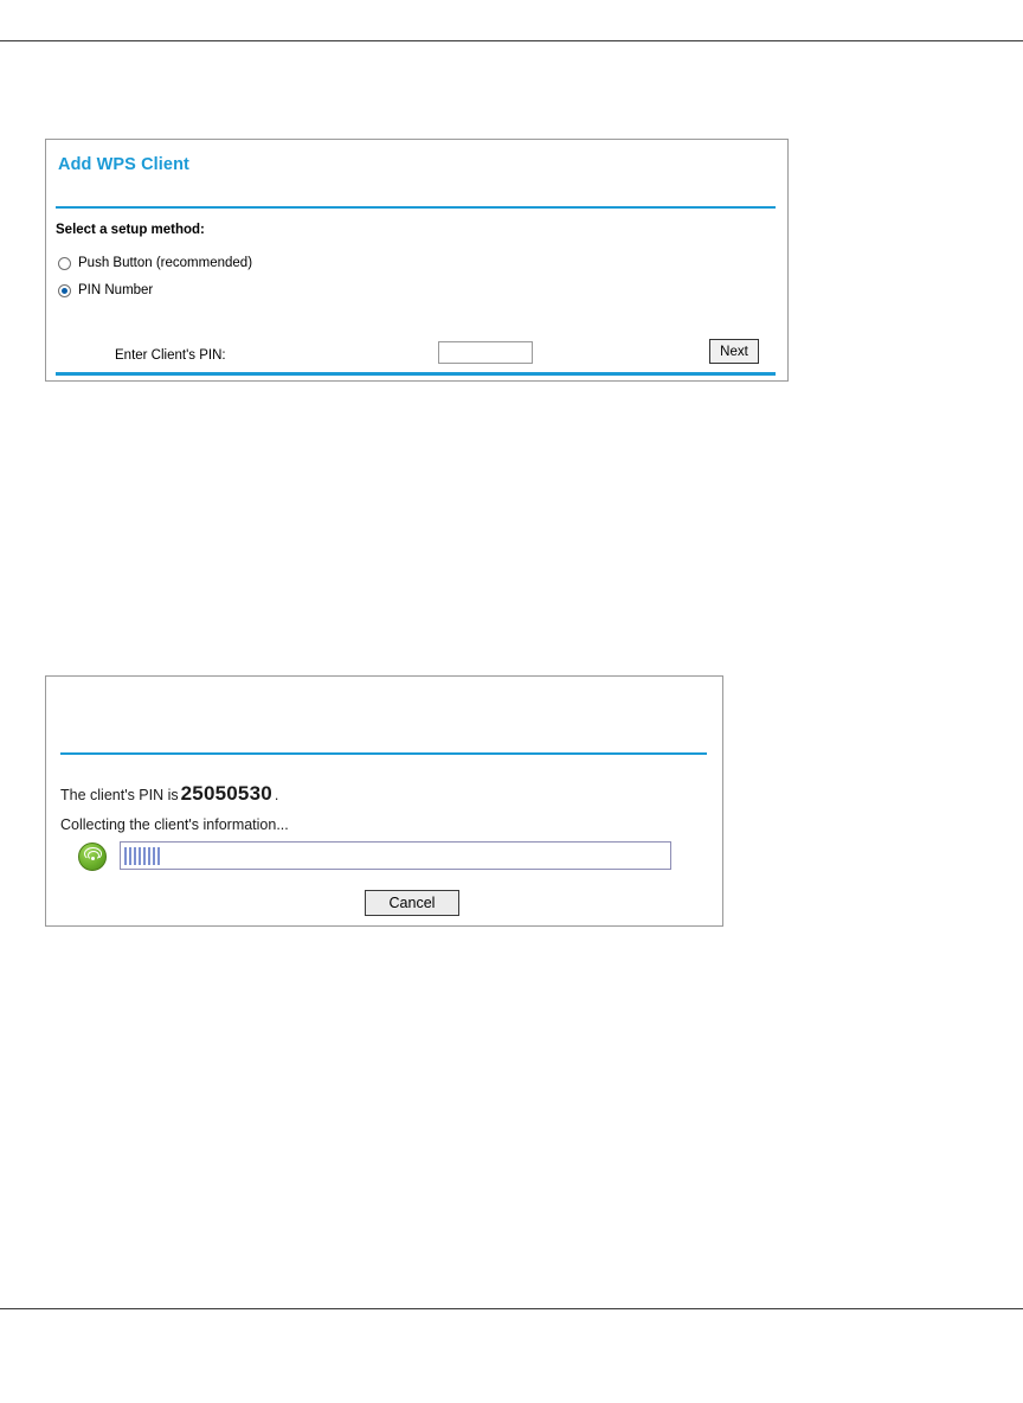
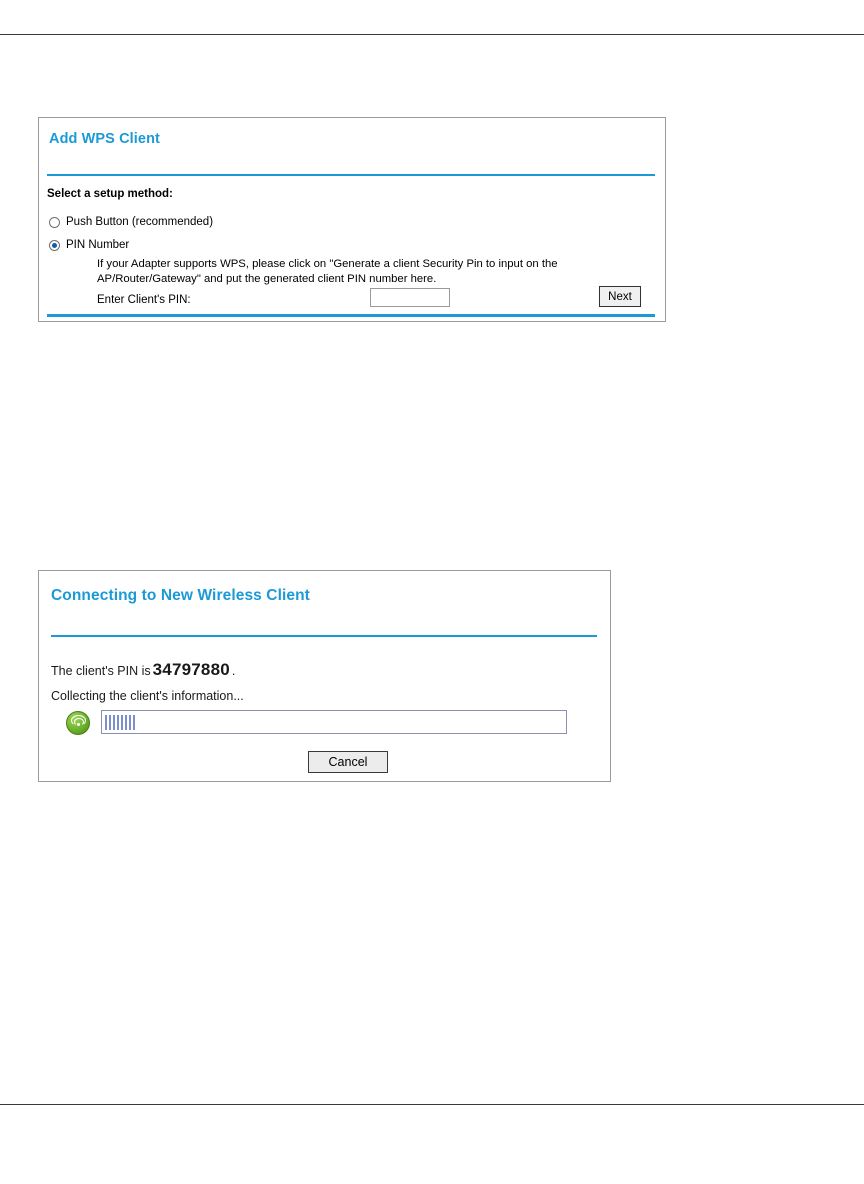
  Add WPS Client
  Select a setup method:
  Push Button (recommended)
  PIN Number
+ If your Adapter supports WPS, please click on "Generate a client Security Pin to input on the AP/Router/Gateway" and put the generated client PIN number here.
  Enter Client's PIN:
  Next
+ Connecting to New Wireless Client
  The client's PIN is
- 25050530
+ 34797880
  .
  Collecting the client's information...
  Cancel
